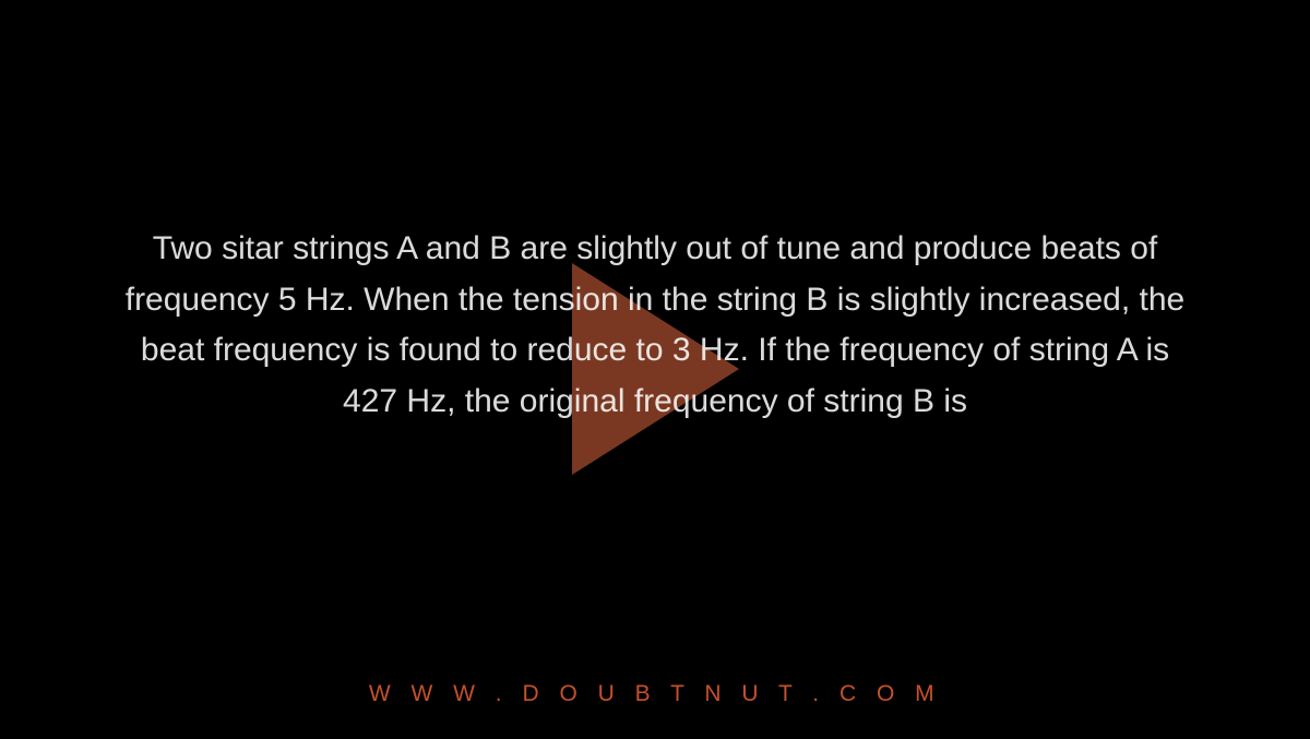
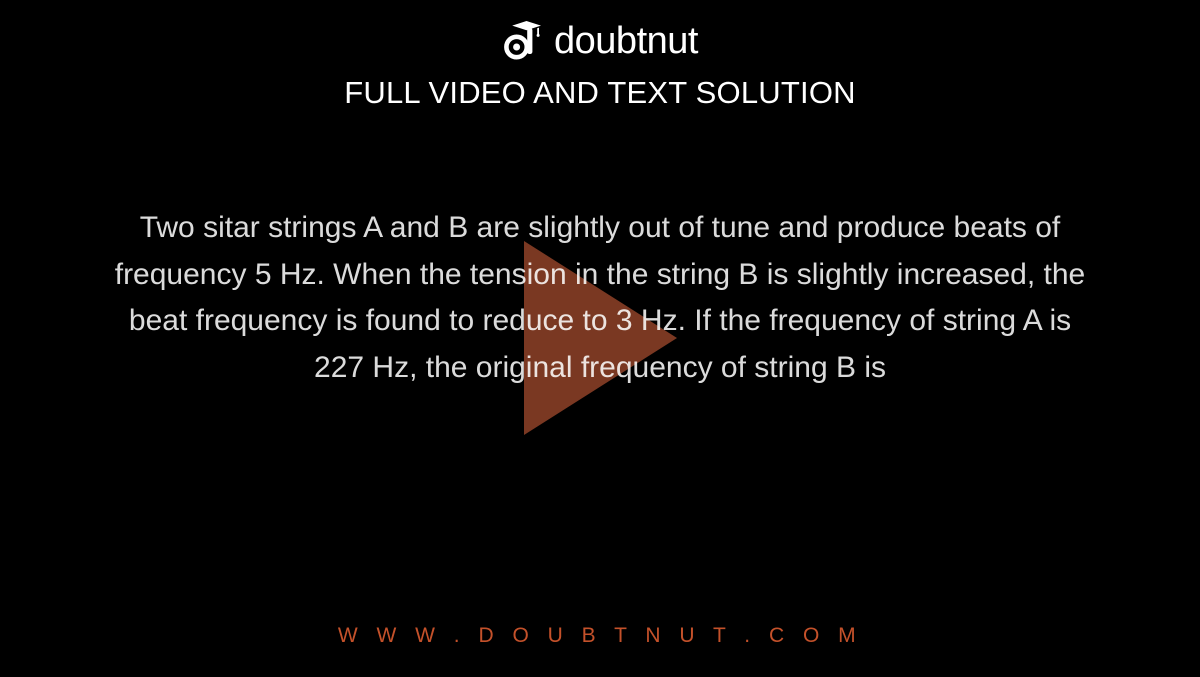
+ doubtnut
+ FULL VIDEO AND TEXT SOLUTION
- Two sitar strings A and B are slightly out of tune and produce beats of frequency 5 Hz. When the tension in the string B is slightly increased, the beat frequency is found to reduce to 3 Hz. If the frequency of string A is 427 Hz, the original frequency of string B is
+ Two sitar strings A and B are slightly out of tune and produce beats of frequency 5 Hz. When the tension in the string B is slightly increased, the beat frequency is found to reduce to 3 Hz. If the frequency of string A is 227 Hz, the original frequency of string B is
  W W W . D O U B T N U T . C O M
